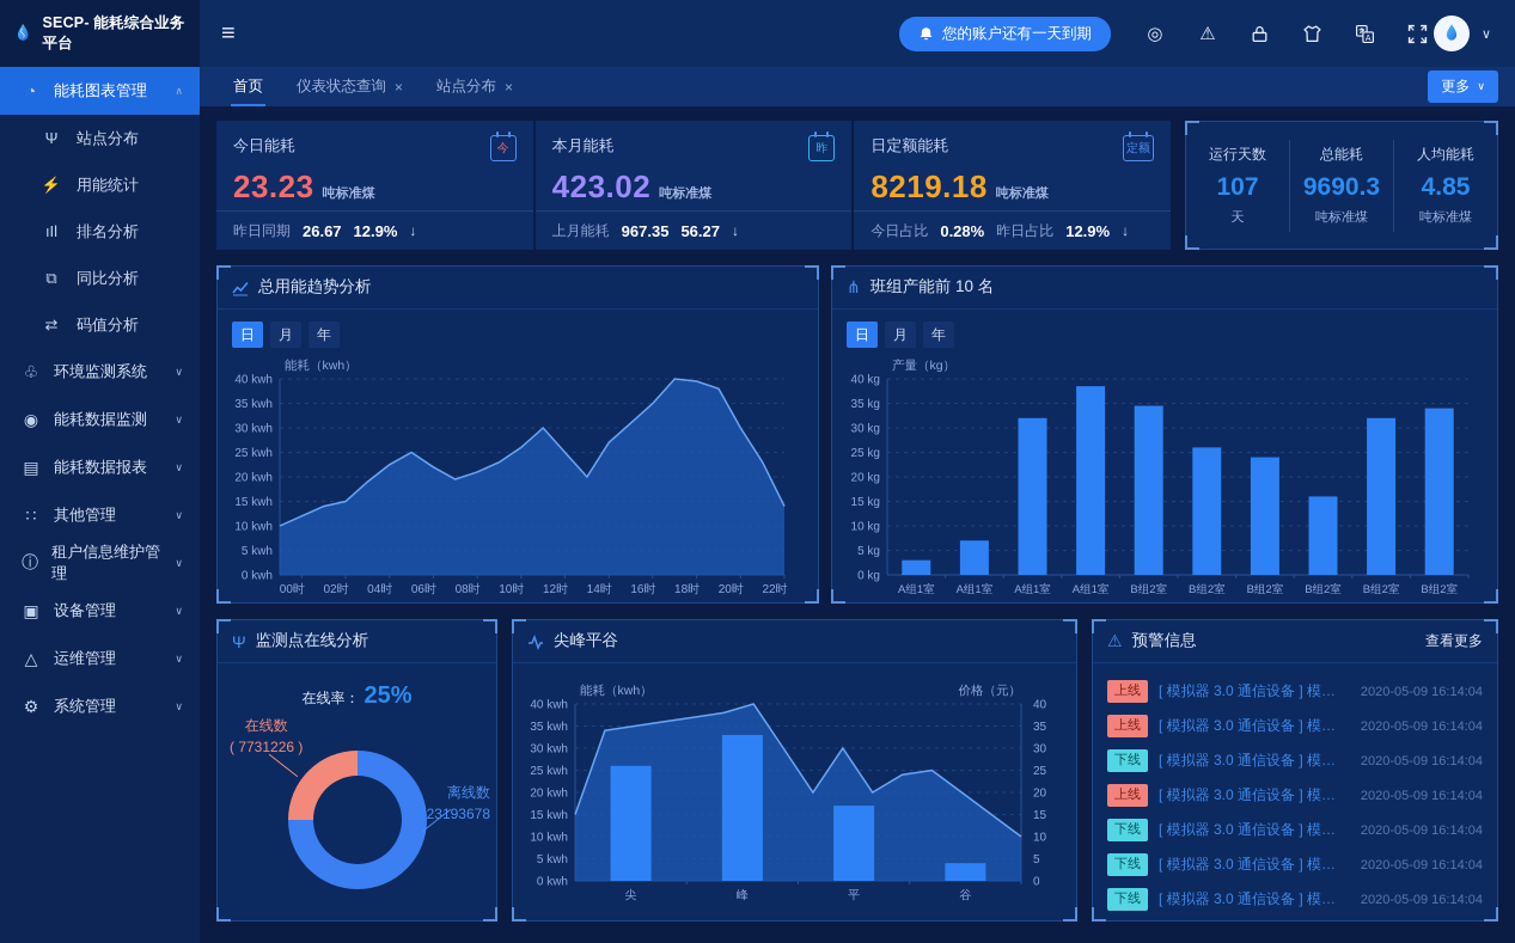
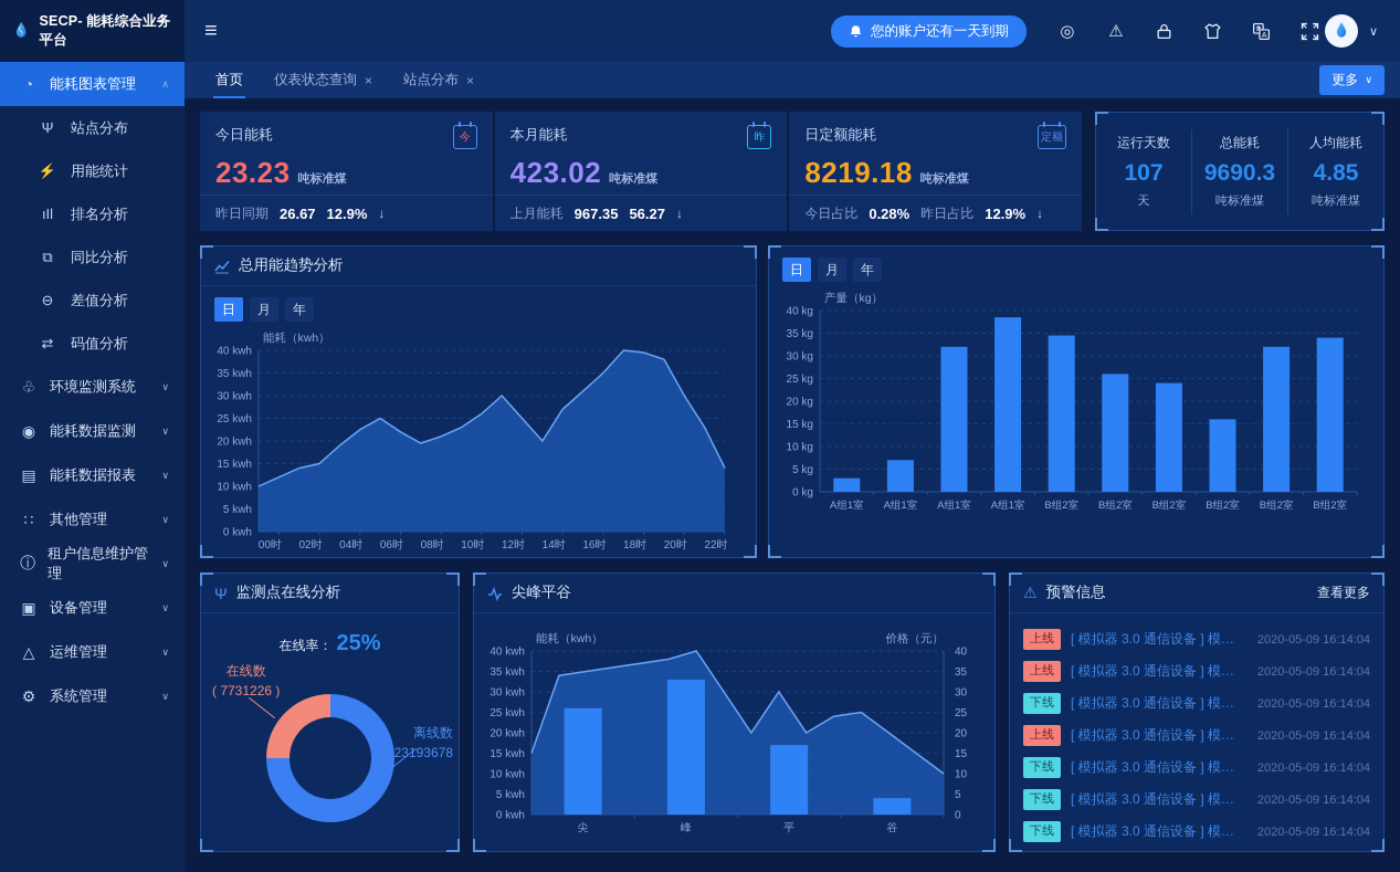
  SECP- 能耗综合业务平台
  ◔
  能耗图表管理
  ∧
  Ψ
  站点分布
  ⚡
  用能统计
  ıIl
  排名分析
  ⧉
  同比分析
+ ⊖
+ 差值分析
  ⇄
  码值分析
  ♧
  环境监测系统
  ∨
  ◉
  能耗数据监测
  ∨
  ▤
  能耗数据报表
  ∨
  ∷
  其他管理
  ∨
  ⓘ
  租户信息维护管理
  ∨
  ▣
  设备管理
  ∨
  △
  运维管理
  ∨
  ⚙
  系统管理
  ∨
  ≡
  您的账户还有一天到期
  ◎
  ⚠
  ∨
  首页
  仪表状态查询
  ×
  站点分布
  ×
  更多
  ∨
  今日能耗
  今
  23.23
  吨标准煤
  昨日同期
  26.67
  12.9%
  ↓
  本月能耗
  昨
  423.02
  吨标准煤
  上月能耗
  967.35
  56.27
  ↓
  日定额能耗
  定额
  8219.18
  吨标准煤
  今日占比
  0.28%
  昨日占比
  12.9%
  ↓
  运行天数
  107
  天
  总能耗
  9690.3
  吨标准煤
  人均能耗
  4.85
  吨标准煤
  总用能趋势分析
  日
  月
  年
  0 kwh
  5 kwh
  10 kwh
  15 kwh
  20 kwh
  25 kwh
  30 kwh
  35 kwh
  40 kwh
  能耗（kwh）
  00时
  02时
  04时
  06时
  08时
  10时
  12时
  14时
  16时
  18时
  20时
  22时
- ⋔
- 班组产能前 10 名
  日
  月
  年
  0 kg
  5 kg
  10 kg
  15 kg
  20 kg
  25 kg
  30 kg
  35 kg
  40 kg
  产量（kg）
  A组1室
  A组1室
  A组1室
  A组1室
  B组2室
  B组2室
  B组2室
  B组2室
  B组2室
  B组2室
  Ψ
  监测点在线分析
  在线率： 25%
  在线数
  ( 7731226 )
  离线数
  23193678
  尖峰平谷
  0 kwh
  0
  5 kwh
  5
  10 kwh
  10
  15 kwh
  15
  20 kwh
  20
  25 kwh
  25
  30 kwh
  30
  35 kwh
  35
  40 kwh
  40
  能耗（kwh）
  价格（元）
  尖
  峰
  平
  谷
  ⚠
  预警信息
  查看更多
  上线
  [ 模拟器 3.0 通信设备 ] 模拟器
  2020-05-09 16:14:04
  上线
  [ 模拟器 3.0 通信设备 ] 模拟器
  2020-05-09 16:14:04
  下线
  [ 模拟器 3.0 通信设备 ] 模拟器
  2020-05-09 16:14:04
  上线
  [ 模拟器 3.0 通信设备 ] 模拟器
  2020-05-09 16:14:04
  下线
  [ 模拟器 3.0 通信设备 ] 模拟器
  2020-05-09 16:14:04
  下线
  [ 模拟器 3.0 通信设备 ] 模拟器
  2020-05-09 16:14:04
  下线
  [ 模拟器 3.0 通信设备 ] 模拟器
  2020-05-09 16:14:04
